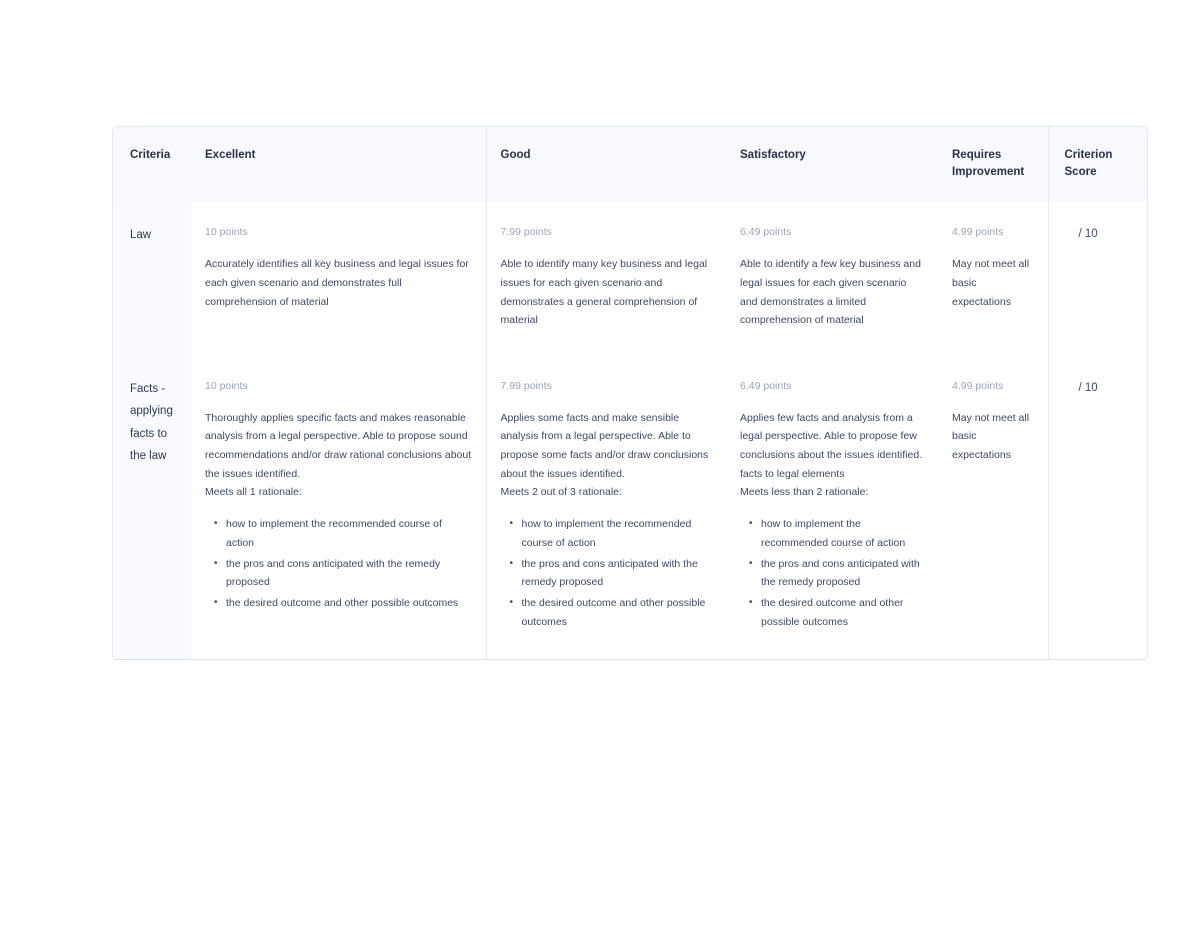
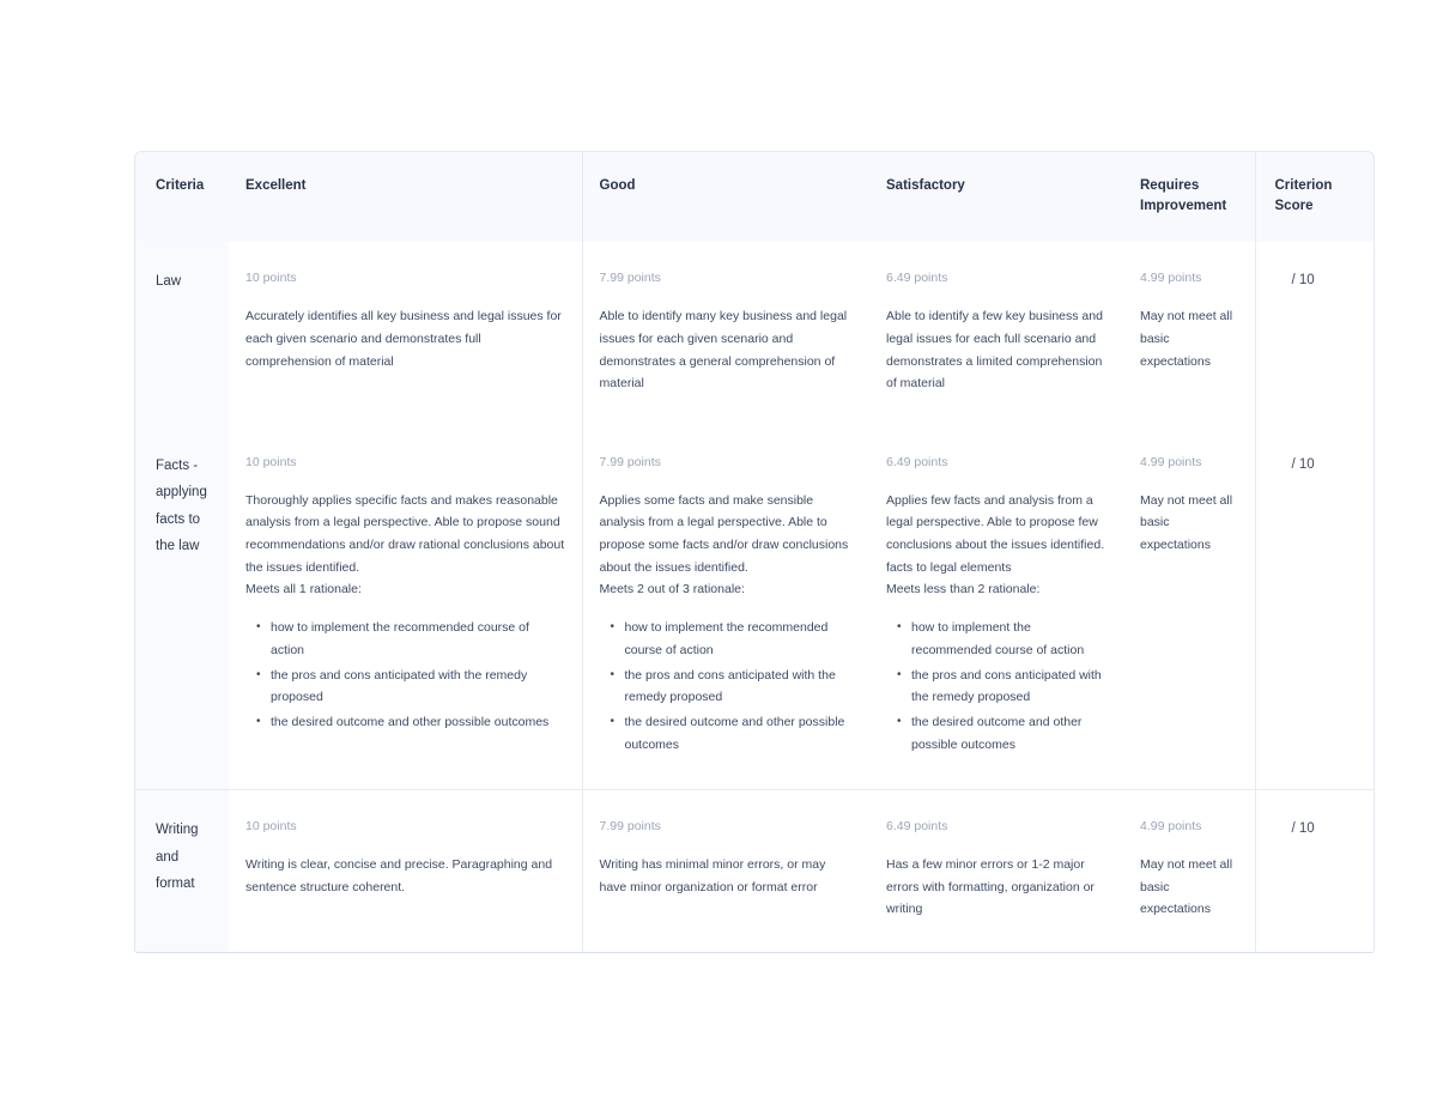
  Criteria	Excellent	Good	Satisfactory	Requires Improvement	Criterion Score
- Law	10 points Accurately identifies all key business and legal issues for each given scenario and demonstrates full comprehension of material	7.99 points Able to identify many key business and legal issues for each given scenario and demonstrates a general comprehension of material	6.49 points Able to identify a few key business and legal issues for each given scenario and demonstrates a limited comprehension of material	4.99 points May not meet all basic expectations	/ 10
+ Law	10 points Accurately identifies all key business and legal issues for each given scenario and demonstrates full comprehension of material	7.99 points Able to identify many key business and legal issues for each given scenario and demonstrates a general comprehension of material	6.49 points Able to identify a few key business and legal issues for each full scenario and demonstrates a limited comprehension of material	4.99 points May not meet all basic expectations	/ 10
  Facts - applying facts to the law	10 points Thoroughly applies specific facts and makes reasonable analysis from a legal perspective. Able to propose sound recommendations and/or draw rational conclusions about the issues identified. Meets all 1 rationale: how to implement the recommended course of action the pros and cons anticipated with the remedy proposed the desired outcome and other possible outcomes	7.99 points Applies some facts and make sensible analysis from a legal perspective. Able to propose some facts and/or draw conclusions about the issues identified. Meets 2 out of 3 rationale: how to implement the recommended course of action the pros and cons anticipated with the remedy proposed the desired outcome and other possible outcomes	6.49 points Applies few facts and analysis from a legal perspective. Able to propose few conclusions about the issues identified. facts to legal elements Meets less than 2 rationale: how to implement the recommended course of action the pros and cons anticipated with the remedy proposed the desired outcome and other possible outcomes	4.99 points May not meet all basic expectations	/ 10
+ Writing and format	10 points Writing is clear, concise and precise. Paragraphing and sentence structure coherent.	7.99 points Writing has minimal minor errors, or may have minor organization or format error	6.49 points Has a few minor errors or 1-2 major errors with formatting, organization or writing	4.99 points May not meet all basic expectations	/ 10
